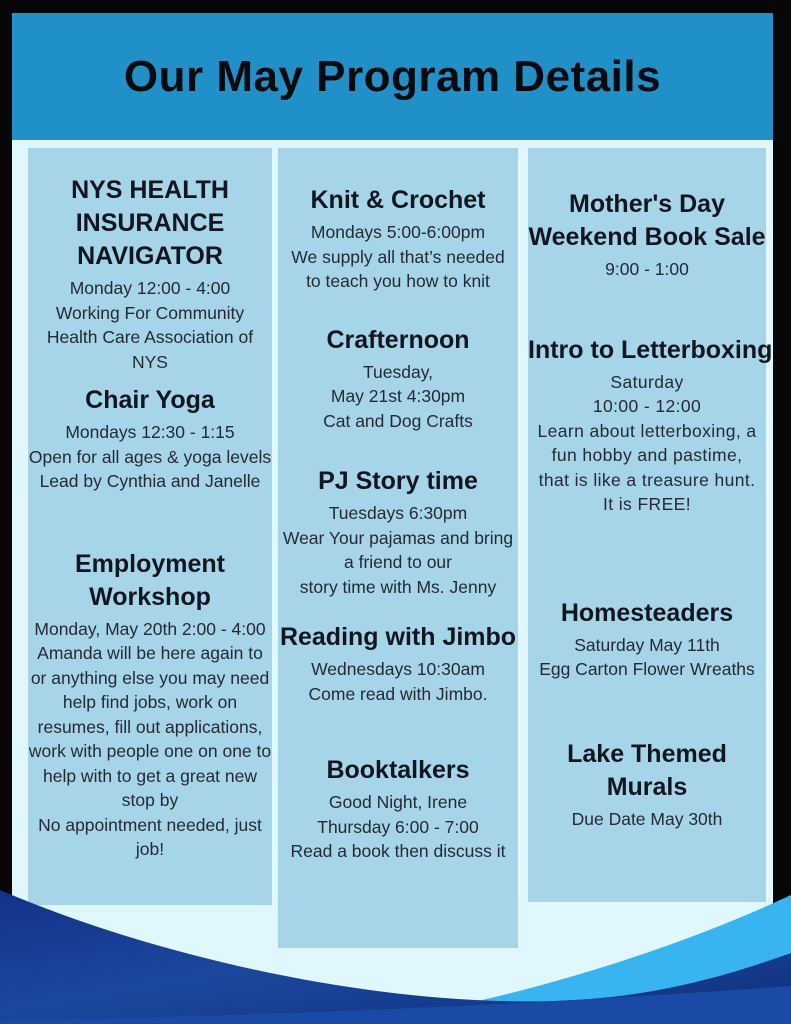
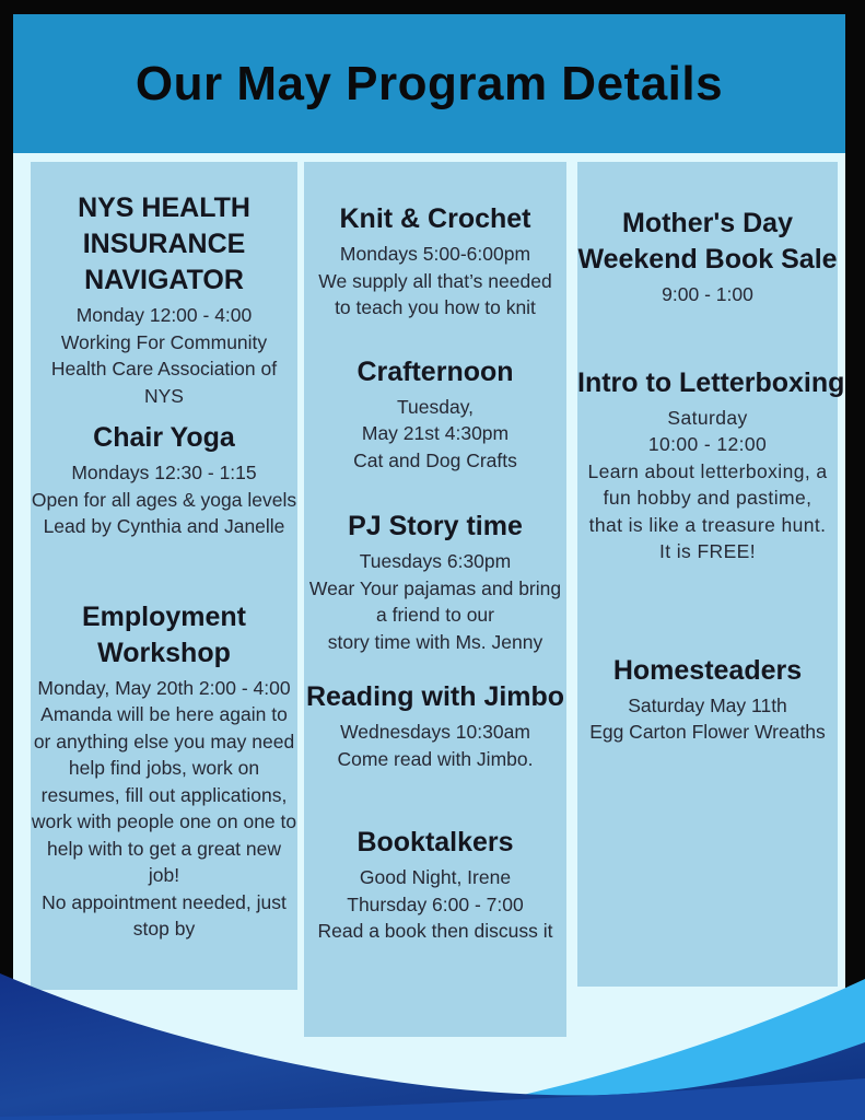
  Our May Program Details
  NYS HEALTH
  INSURANCE
  NAVIGATOR
  Monday 12:00 - 4:00
  Working For Community
  Health Care Association of
  NYS
  Chair Yoga
  Mondays 12:30 - 1:15
  Open for all ages & yoga levels
  Lead by Cynthia and Janelle
  Employment
  Workshop
  Monday, May 20th 2:00 - 4:00
  Amanda will be here again to
  or anything else you may need
  help find jobs, work on
  resumes, fill out applications,
  work with people one on one to
  help with to get a great new
- stop by
+ job!
  No appointment needed, just
- job!
+ stop by
  Knit & Crochet
  Mondays 5:00-6:00pm
  We supply all that’s needed
  to teach you how to knit
  Crafternoon
  Tuesday,
  May 21st 4:30pm
  Cat and Dog Crafts
  PJ Story time
  Tuesdays 6:30pm
  Wear Your pajamas and bring
  a friend to our
  story time with Ms. Jenny
  Reading with Jimbo
  Wednesdays 10:30am
  Come read with Jimbo.
  Booktalkers
  Good Night, Irene
  Thursday 6:00 - 7:00
  Read a book then discuss it
  Mother's Day
  Weekend Book Sale
  9:00 - 1:00
  Intro to Letterboxing
  Saturday
  10:00 - 12:00
  Learn about letterboxing, a
  fun hobby and pastime,
  that is like a treasure hunt.
  It is FREE!
  Homesteaders
  Saturday May 11th
  Egg Carton Flower Wreaths
- Lake Themed
- Murals
- Due Date May 30th
